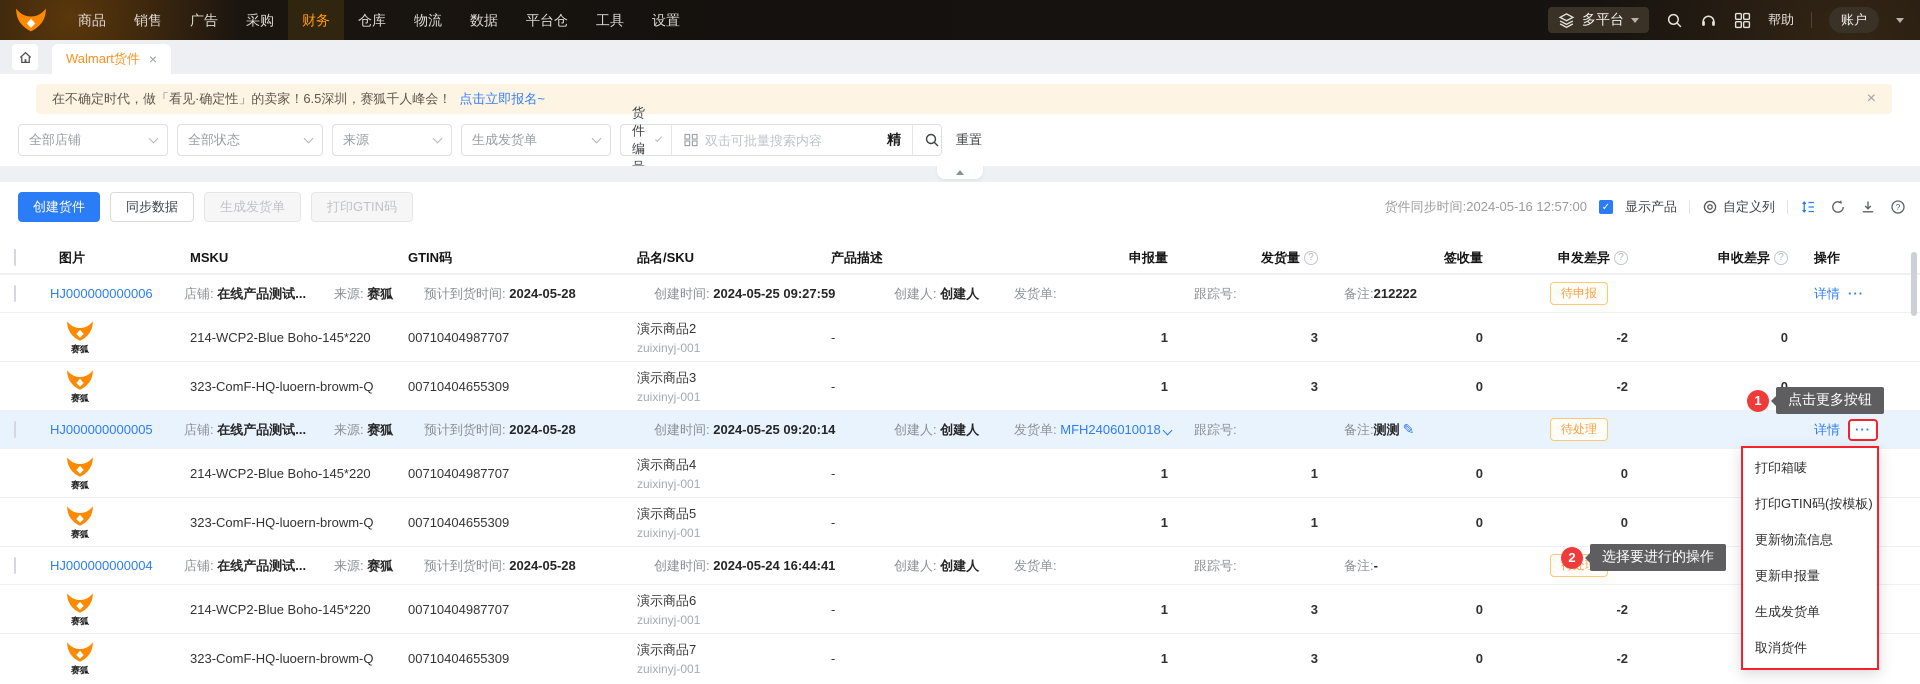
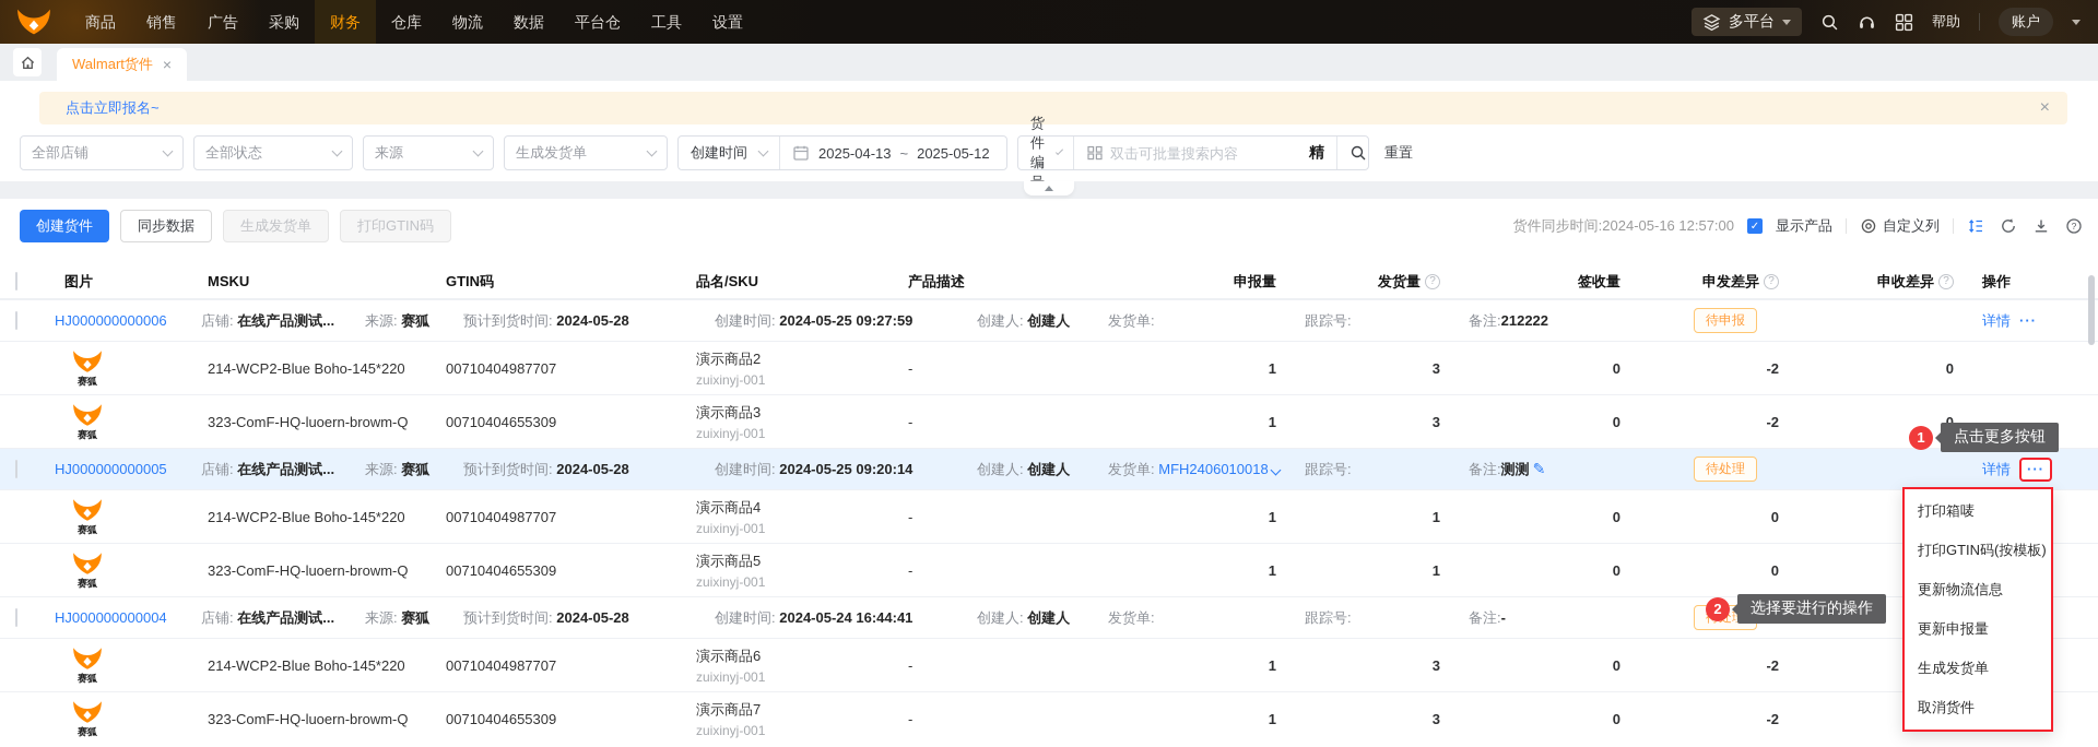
  商品
  销售
  广告
  采购
  财务
  仓库
  物流
  数据
  平台仓
  工具
  设置
  多平台
  帮助
  账户
  Walmart货件
  ×
- 在不确定时代，做「看见·确定性」的卖家！6.5深圳，赛狐千人峰会！
  点击立即报名~
  ×
  全部店铺
  全部状态
  来源
  生成发货单
+ 创建时间
+ 2025-04-13
+ ~
+ 2025-05-12
  货件编
  双击可批量搜索内容
  精
  重置
  创建货件
  同步数据
  生成发货单
  打印GTIN码
  货件同步时间:2024-05-16 12:57:00
  ✓
  显示产品
  自定义列
  ?
  图片
  MSKU
  GTIN码
  品名/SKU
  产品描述
  申报量
  发货量
  ?
  签收量
  申发差异
  ?
  申收差异
  ?
  操作
  HJ000000000006
  店铺: 在线产品测试...
  来源: 赛狐
  预计到货时间: 2024-05-28
  创建时间: 2024-05-25 09:27:59
  创建人: 创建人
  发货单:
  跟踪号:
  备注:212222
  待申报
  详情
  ···
  赛狐
  214-WCP2-Blue Boho-145*220
  00710404987707
  演示商品2
  zuixinyj-001
  -
  1
  3
  0
  -2
  0
  赛狐
  323-ComF-HQ-luoern-browm-Q
  00710404655309
  演示商品3
  zuixinyj-001
  -
  1
  3
  0
  -2
  0
  HJ000000000005
  店铺: 在线产品测试...
  来源: 赛狐
  预计到货时间: 2024-05-28
  创建时间: 2024-05-25 09:20:14
  创建人: 创建人
  发货单: MFH2406010018
  跟踪号:
  备注:测测 ✎
  待处理
  详情
  ···
  赛狐
  214-WCP2-Blue Boho-145*220
  00710404987707
  演示商品4
  zuixinyj-001
  -
  1
  1
  0
  0
  赛狐
  323-ComF-HQ-luoern-browm-Q
  00710404655309
  演示商品5
  zuixinyj-001
  -
  1
  1
  0
  0
  HJ000000000004
  店铺: 在线产品测试...
  来源: 赛狐
  预计到货时间: 2024-05-28
  创建时间: 2024-05-24 16:44:41
  创建人: 创建人
  发货单:
  跟踪号:
  备注:-
  赛狐
  214-WCP2-Blue Boho-145*220
  00710404987707
  演示商品6
  zuixinyj-001
  -
  1
  3
  0
  -2
  赛狐
  323-ComF-HQ-luoern-browm-Q
  00710404655309
  演示商品7
  zuixinyj-001
  -
  1
  3
  0
  -2
  打印箱唛
  打印GTIN码(按模板)
  更新物流信息
  更新申报量
  生成发货单
  取消货件
  1
  点击更多按钮
  2
  选择要进行的操作
